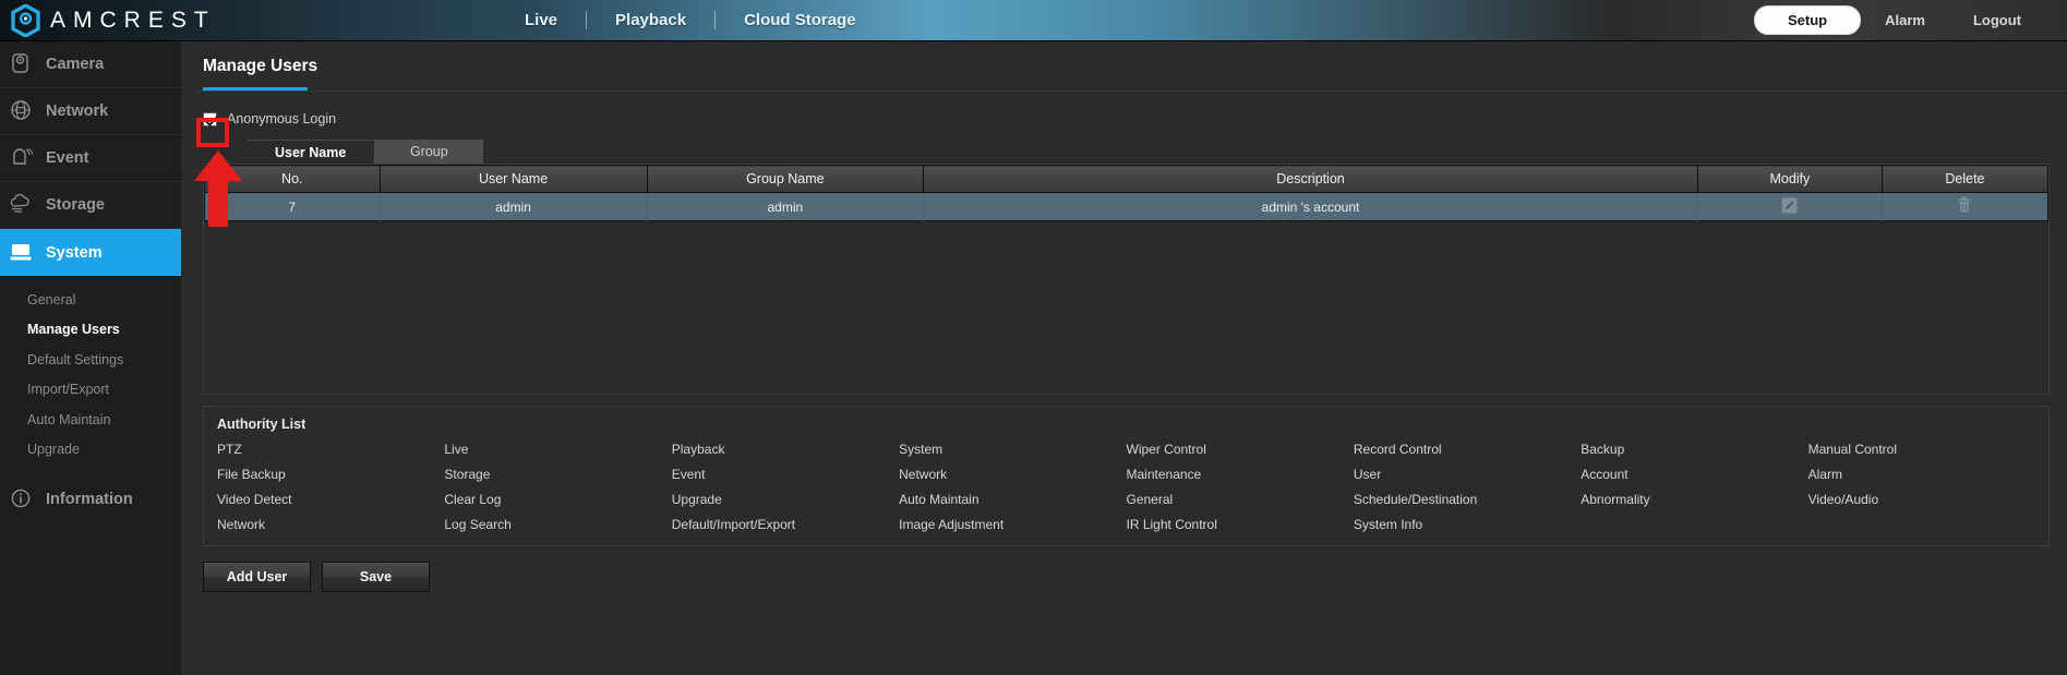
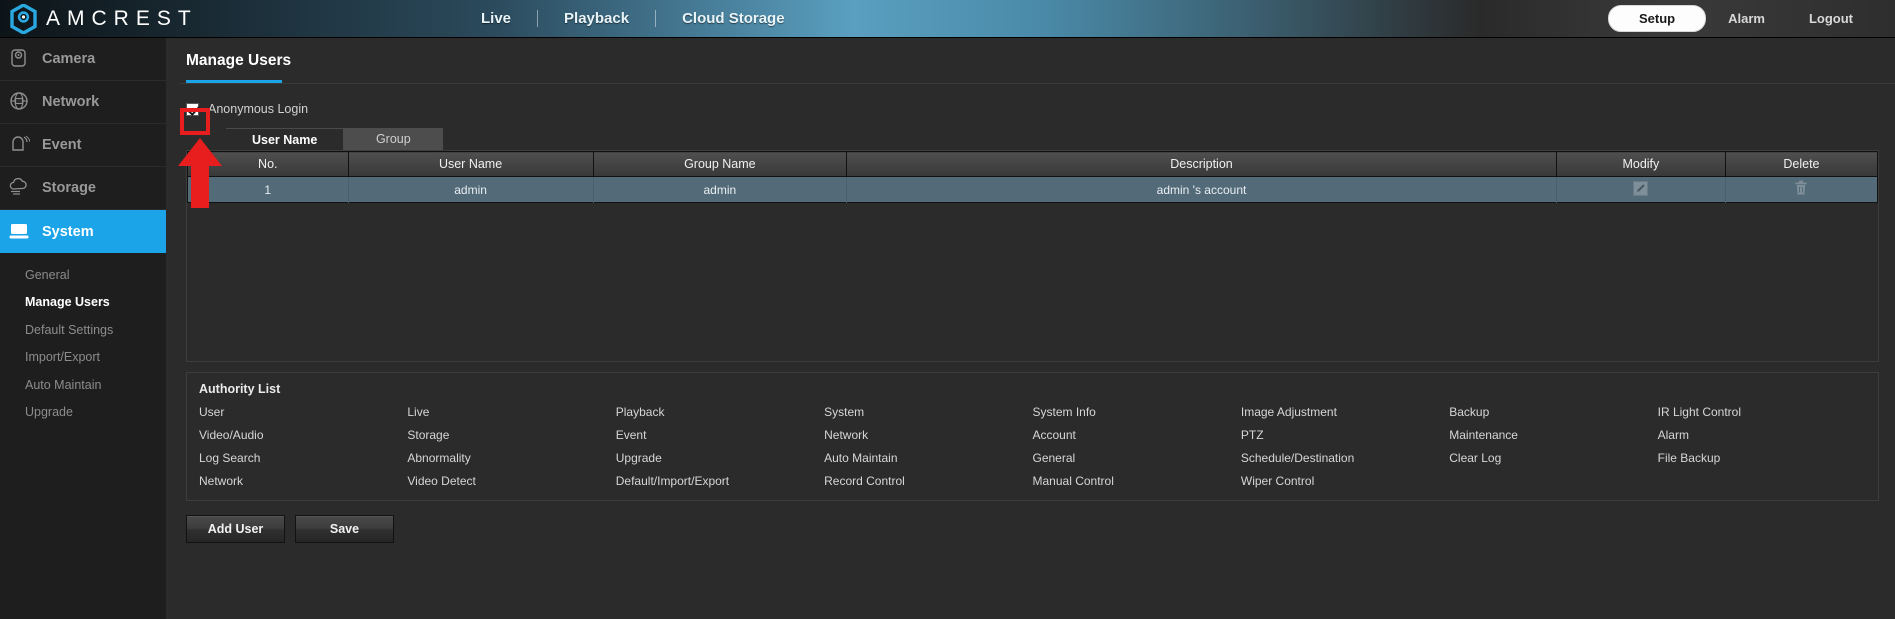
  AMCREST
  Live
  Playback
  Cloud Storage
  Setup
  Alarm
  Logout
  Camera
  Network
  Event
  Storage
  System
  General
  Manage Users
  Default Settings
  Import/Export
  Auto Maintain
  Upgrade
- Information
  Manage Users
  Anonymous Login
  User Name
  Group
  No.	User Name	Group Name	Description	Modify	Delete
- 7	admin	admin	admin 's account
+ 1	admin	admin	admin 's account
  Authority List
- PTZ
+ User
  Live
  Playback
  System
- Wiper Control
+ System Info
- Record Control
+ Image Adjustment
  Backup
- Manual Control
+ IR Light Control
- File Backup
+ Video/Audio
  Storage
  Event
  Network
- Maintenance
+ Account
- User
+ PTZ
- Account
+ Maintenance
  Alarm
- Video Detect
+ Log Search
- Clear Log
+ Abnormality
  Upgrade
  Auto Maintain
  General
  Schedule/Destination
- Abnormality
+ Clear Log
- Video/Audio
+ File Backup
  Network
- Log Search
+ Video Detect
  Default/Import/Export
- Image Adjustment
+ Record Control
- IR Light Control
+ Manual Control
- System Info
+ Wiper Control
  Add User
  Save
